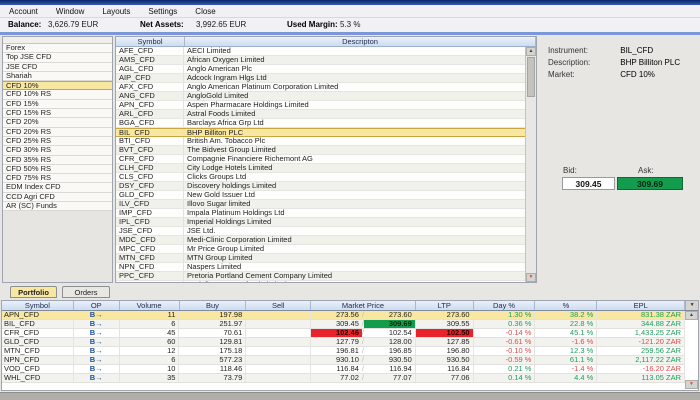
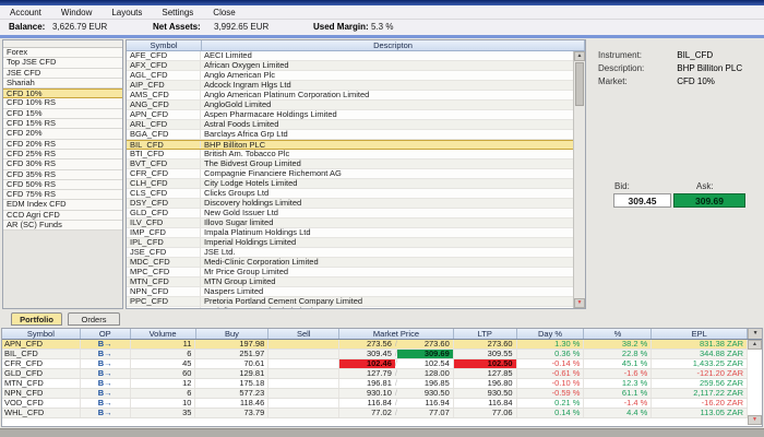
  Account Window Layouts Settings Close
  Balance:
  3,626.79 EUR
  Net Assets:
  3,992.65 EUR
  Used Margin:
  5.3 %
  Forex
  Top JSE CFD
  JSE CFD
  Shariah
  CFD 10%
  CFD 10% RS
  CFD 15%
  CFD 15% RS
  CFD 20%
  CFD 20% RS
  CFD 25% RS
  CFD 30% RS
  CFD 35% RS
  CFD 50% RS
  CFD 75% RS
  EDM Index CFD
  CCD Agri CFD
  AR (SC) Funds
  Symbol
  Descripton
  AFE_CFD
  AECI Limited
- AMS_CFD
+ AFX_CFD
  African Oxygen Limited
  AGL_CFD
  Anglo American Plc
  AIP_CFD
  Adcock Ingram Hlgs Ltd
- AFX_CFD
+ AMS_CFD
  Anglo American Platinum Corporation Limited
  ANG_CFD
  AngloGold Limited
  APN_CFD
  Aspen Pharmacare Holdings Limited
  ARL_CFD
  Astral Foods Limited
  BGA_CFD
  Barclays Africa Grp Ltd
  BIL_CFD
  BHP Billiton PLC
  BTI_CFD
  British Am. Tobacco Plc
  BVT_CFD
  The Bidvest Group Limited
  CFR_CFD
  Compagnie Financiere Richemont AG
  CLH_CFD
  City Lodge Hotels Limited
  CLS_CFD
  Clicks Groups Ltd
  DSY_CFD
  Discovery holdings Limited
  GLD_CFD
  New Gold Issuer Ltd
  ILV_CFD
  Illovo Sugar limited
  IMP_CFD
  Impala Platinum Holdings Ltd
  IPL_CFD
  Imperial Holdings Limited
  JSE_CFD
  JSE Ltd.
  MDC_CFD
  Medi-Clinic Corporation Limited
  MPC_CFD
  Mr Price Group Limited
  MTN_CFD
  MTN Group Limited
  NPN_CFD
  Naspers Limited
  PPC_CFD
  Pretoria Portland Cement Company Limited
  Instrument: BIL_CFD
  Description: BHP Billiton PLC
  Market: CFD 10%
  Bid:
  Ask:
  309.45
  309.69
  Portfolio
  Orders
  Symbol
  OP
  Volume
  Buy
  Sell
  Market Price
  LTP
  Day %
  %
  EPL
  APN_CFD
  B→
  11
  197.98
  273.56
  /
  273.60
  273.60
  1.30 %
  38.2 %
  831.38 ZAR
  BIL_CFD
  B→
  6
  251.97
  309.45
  /
  309.69
  309.55
  0.36 %
  22.8 %
  344.88 ZAR
  CFR_CFD
  B→
  45
  70.61
  102.46
  /
  102.54
  102.50
  -0.14 %
  45.1 %
  1,433.25 ZAR
  GLD_CFD
  B→
  60
  129.81
  127.79
  /
  128.00
  127.85
  -0.61 %
  -1.6 %
  -121.20 ZAR
  MTN_CFD
  B→
  12
  175.18
  196.81
  /
  196.85
  196.80
  -0.10 %
  12.3 %
  259.56 ZAR
  NPN_CFD
  B→
  6
  577.23
  930.10
  /
  930.50
  930.50
  -0.59 %
  61.1 %
  2,117.22 ZAR
  VOD_CFD
  B→
  10
  118.46
  116.84
  /
  116.94
  116.84
  0.21 %
  -1.4 %
  -16.20 ZAR
  WHL_CFD
  B→
  35
  73.79
  77.02
  /
  77.07
  77.06
  0.14 %
  4.4 %
  113.05 ZAR
